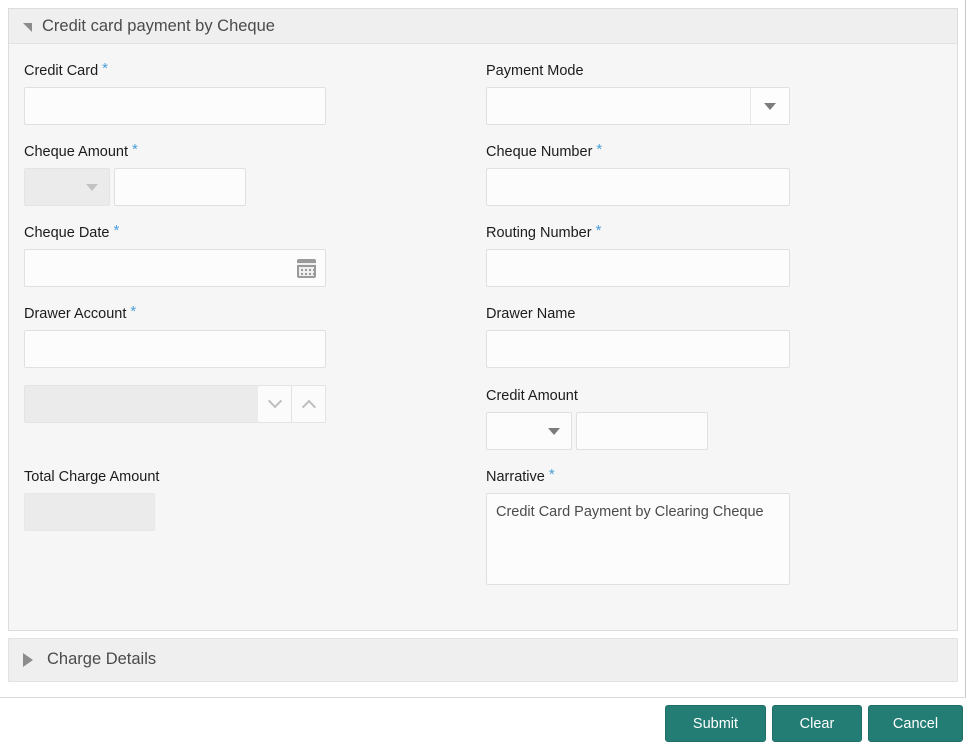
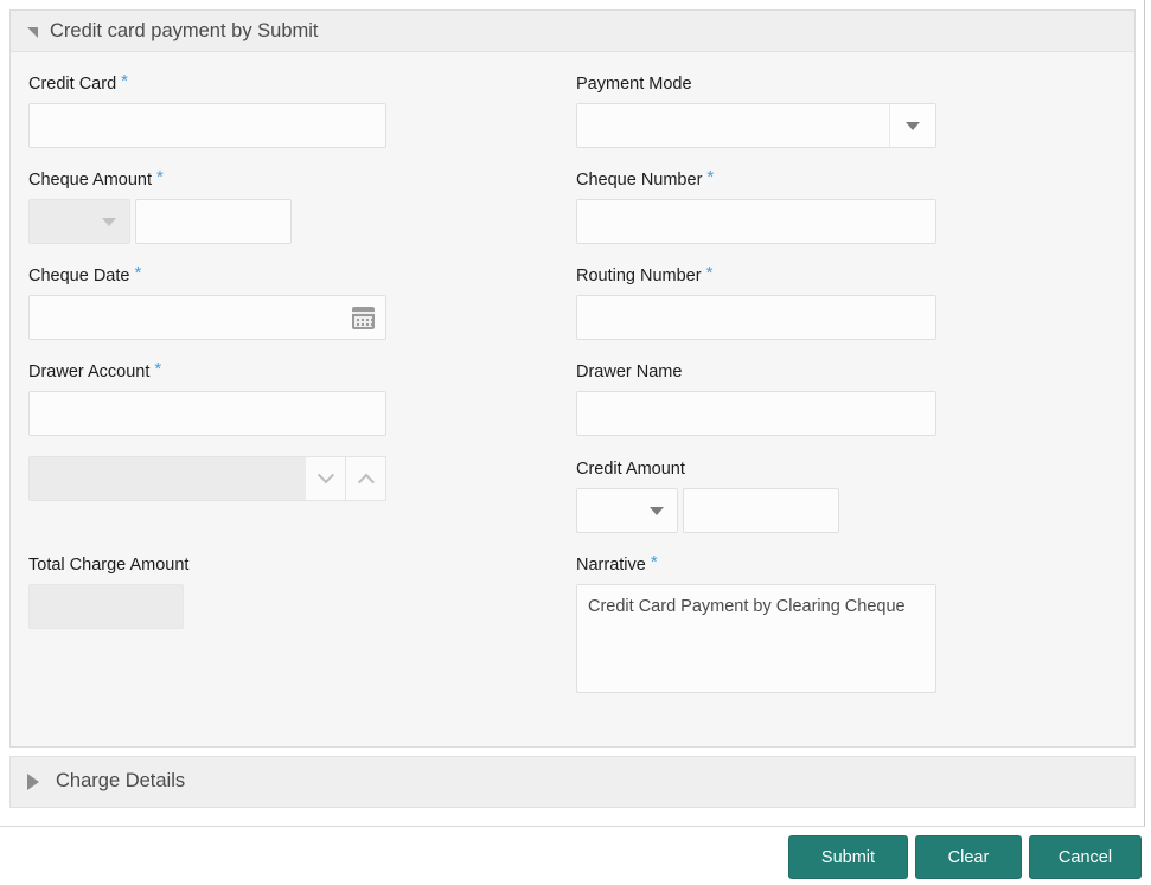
- Credit card payment by Cheque
+ Credit card payment by Submit
  Credit Card *
  Payment Mode
  Cheque Amount *
  Cheque Number *
  Cheque Date *
  Routing Number *
  Drawer Account *
  Drawer Name
  Credit Amount
  Total Charge Amount
  Narrative *
  Credit Card Payment by Clearing Cheque
  Charge Details
  Submit
  Clear
  Cancel
